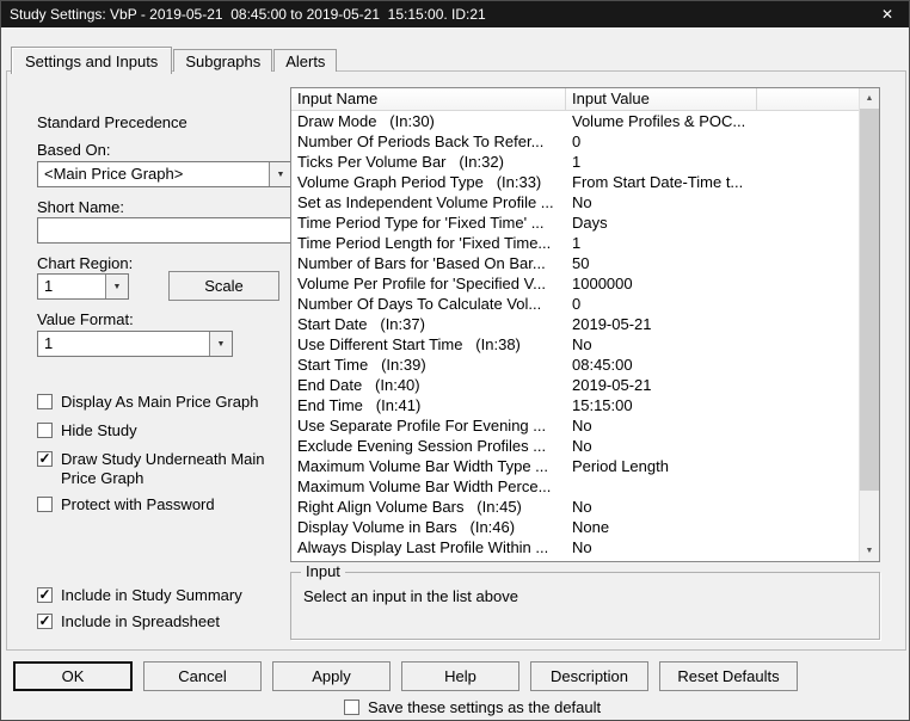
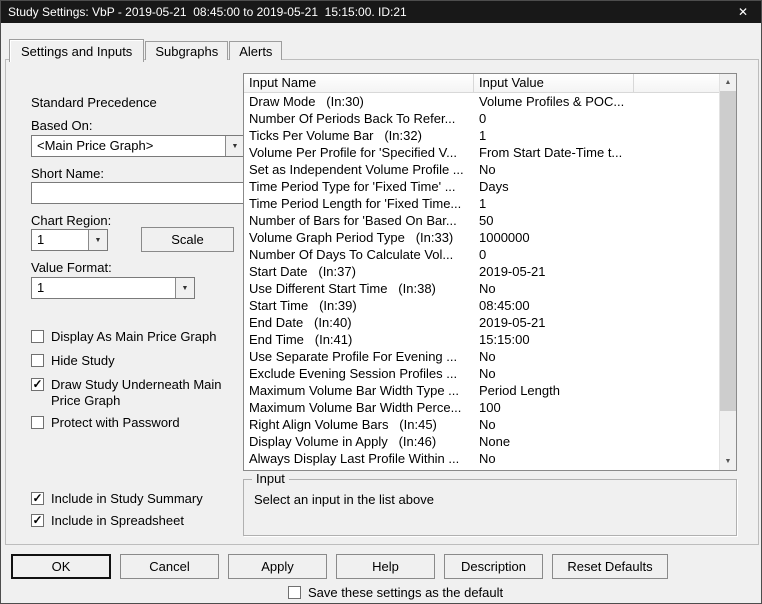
  Study Settings: VbP - 2019-05-21 08:45:00 to 2019-05-21 15:15:00. ID:21
  ✕
  Settings and Inputs
  Subgraphs
  Alerts
  Standard Precedence
  Based On:
  <Main Price Graph>
  Short Name:
  Chart Region:
  1
  Scale
  Value Format:
  1
  Display As Main Price Graph
  Hide Study
  ✓
  Draw Study Underneath Main Price Graph
  Protect with Password
  ✓
  Include in Study Summary
  ✓
  Include in Spreadsheet
  Input Name
  Input Value
  Draw Mode (In:30)
  Volume Profiles & POC...
  Number Of Periods Back To Refer...
  0
  Ticks Per Volume Bar (In:32)
  1
- Volume Graph Period Type (In:33)
+ Volume Per Profile for 'Specified V...
  From Start Date-Time t...
  Set as Independent Volume Profile ...
  No
  Time Period Type for 'Fixed Time' ...
  Days
  Time Period Length for 'Fixed Time...
  1
  Number of Bars for 'Based On Bar...
  50
- Volume Per Profile for 'Specified V...
+ Volume Graph Period Type (In:33)
  1000000
  Number Of Days To Calculate Vol...
  0
  Start Date (In:37)
  2019-05-21
  Use Different Start Time (In:38)
  No
  Start Time (In:39)
  08:45:00
  End Date (In:40)
  2019-05-21
  End Time (In:41)
  15:15:00
  Use Separate Profile For Evening ...
  No
  Exclude Evening Session Profiles ...
  No
  Maximum Volume Bar Width Type ...
  Period Length
  Maximum Volume Bar Width Perce...
+ 100
  Right Align Volume Bars (In:45)
  No
- Display Volume in Bars (In:46)
+ Display Volume in Apply (In:46)
  None
  Always Display Last Profile Within ...
  No
  Input
  Select an input in the list above
  OK
  Cancel
  Apply
  Help
  Description
  Reset Defaults
  Save these settings as the default
